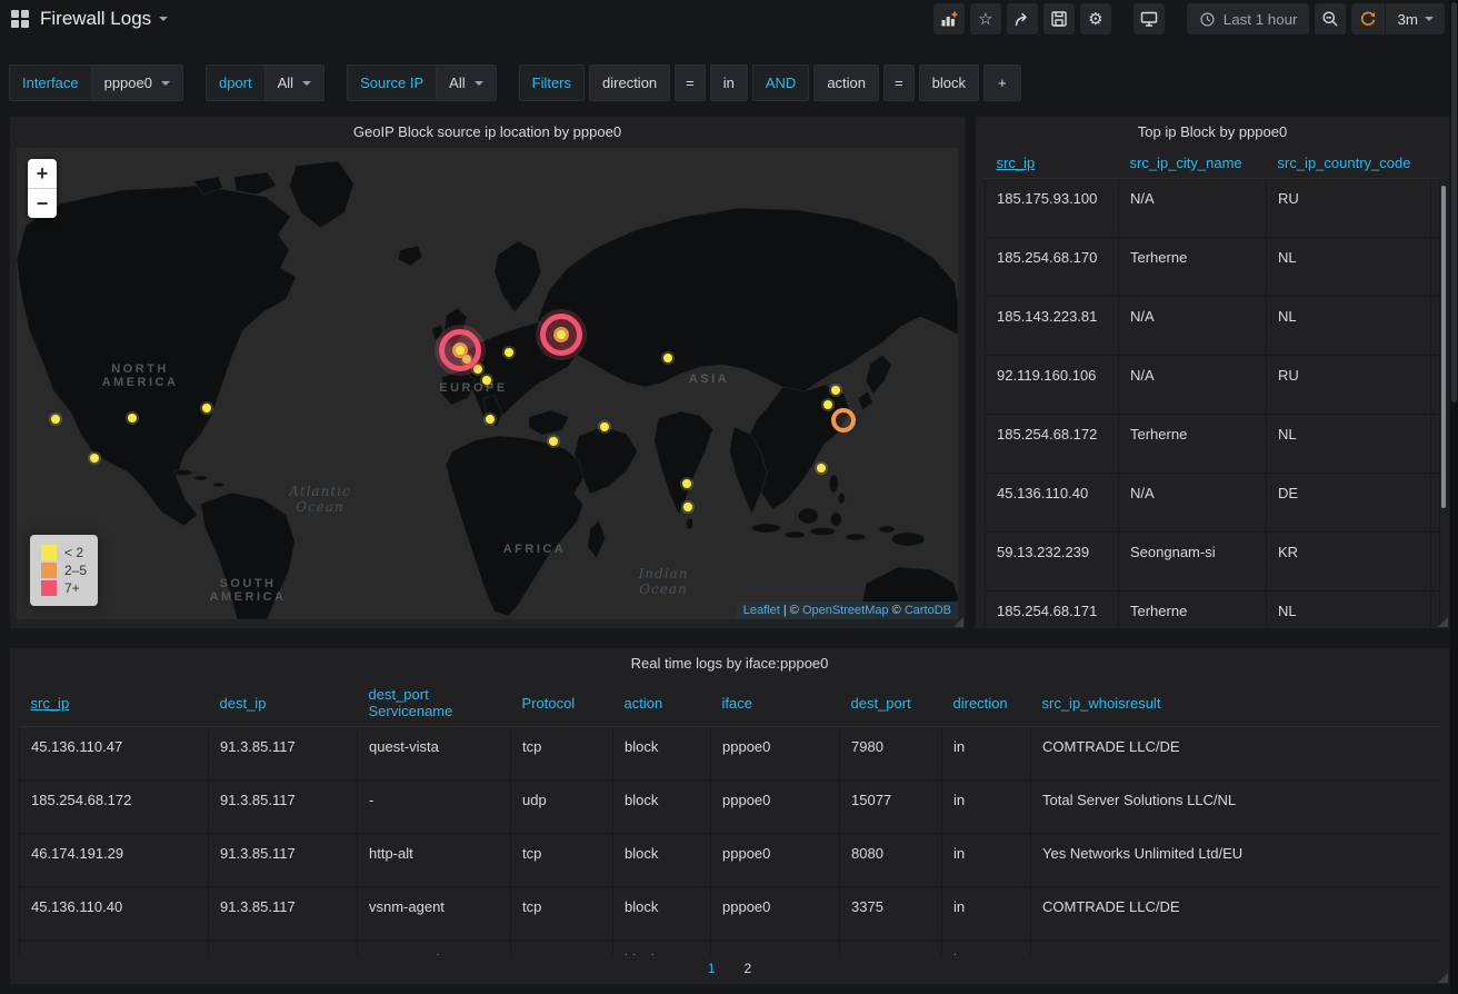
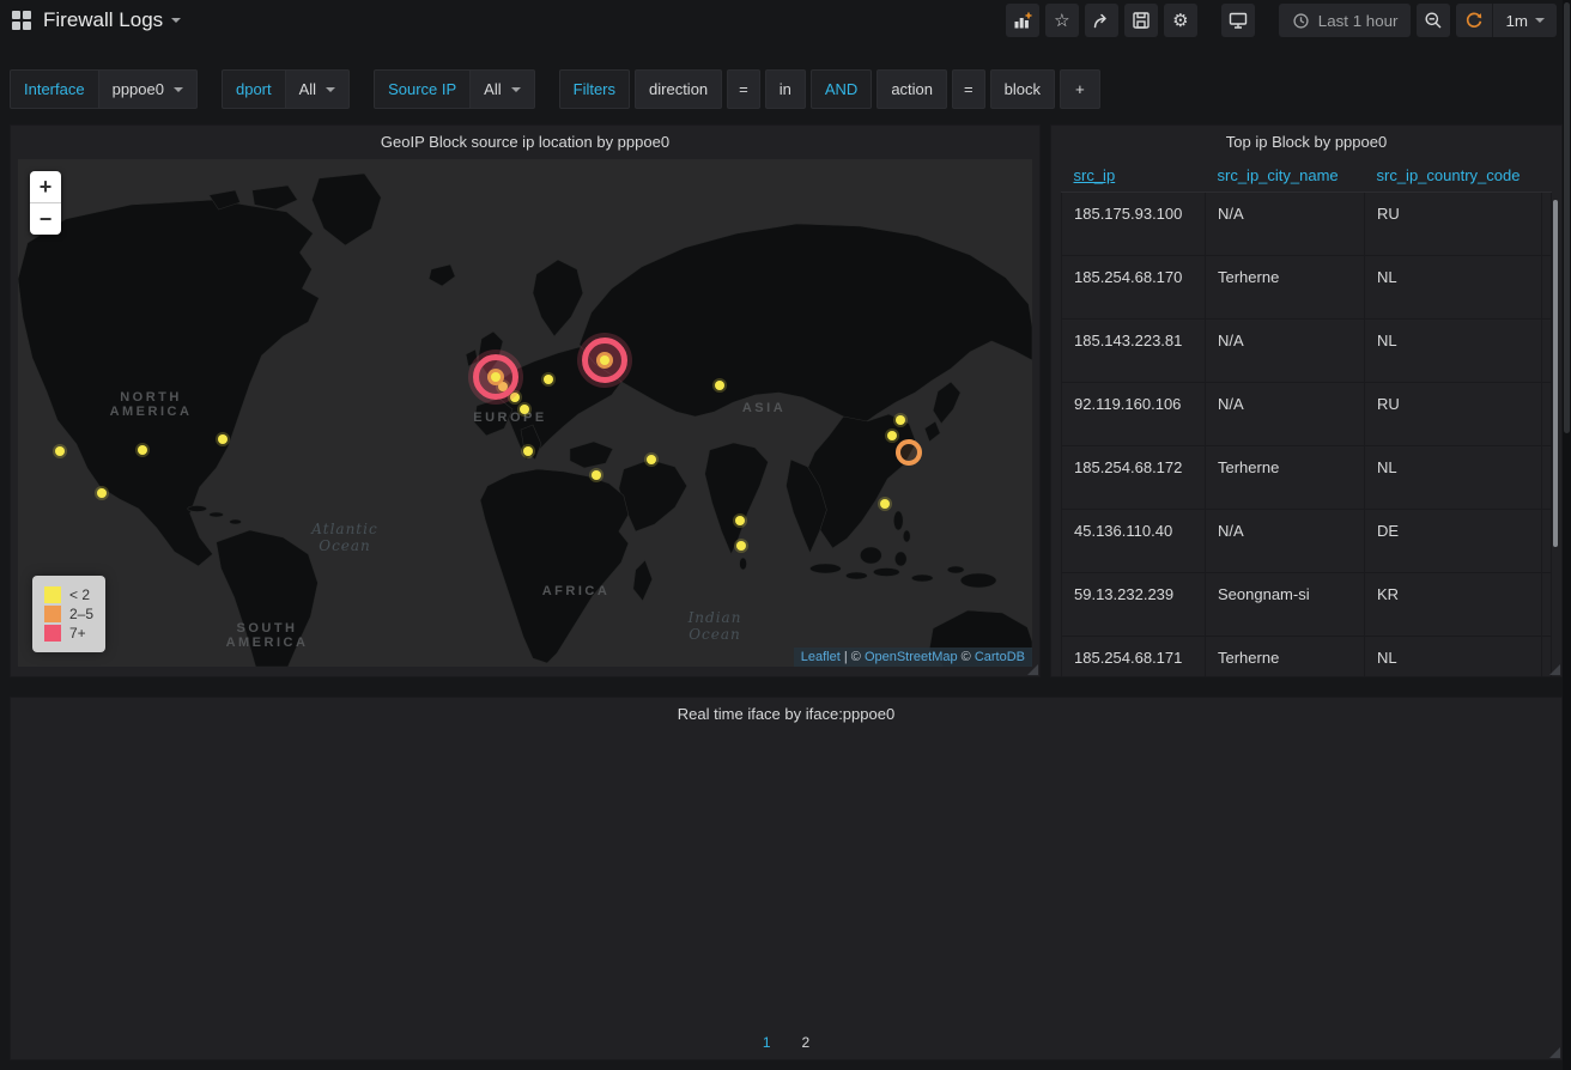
  Firewall Logs
  ☆
  ⚙
  Last 1 hour
- 3m
+ 1m
  Interface
  pppoe0
  dport
  All
  Source IP
  All
  Filters
  direction
  =
  in
  AND
  action
  =
  block
  +
  GeoIP Block source ip location by pppoe0
  NORTH
  AMERICA
  EUROPE
  ASIA
  AFRICA
  SOUTH
  AMERICA
  Atlantic
  Ocean
  Indian
  Ocean
  +
  −
  < 2
  2–5
  7+
  Leaflet | © OpenStreetMap © CartoDB
  Top ip Block by pppoe0
  src_ip	src_ip_city_name	src_ip_country_code
  185.175.93.100	N/A	RU
  185.254.68.170	Terherne	NL
  185.143.223.81	N/A	NL
  92.119.160.106	N/A	RU
  185.254.68.172	Terherne	NL
  45.136.110.40	N/A	DE
  59.13.232.239	Seongnam-si	KR
  185.254.68.171	Terherne	NL
- Real time logs by iface:pppoe0
+ Real time iface by iface:pppoe0
- src_ip	dest_ip	dest_port Servicename	Protocol	action	iface	dest_port	direction	src_ip_whoisresult
- 45.136.110.47	91.3.85.117	quest-vista	tcp	block	pppoe0	7980	in	COMTRADE LLC/DE
- 185.254.68.172	91.3.85.117	-	udp	block	pppoe0	15077	in	Total Server Solutions LLC/NL
- 46.174.191.29	91.3.85.117	http-alt	tcp	block	pppoe0	8080	in	Yes Networks Unlimited Ltd/EU
- 45.136.110.40	91.3.85.117	vsnm-agent	tcp	block	pppoe0	3375	in	COMTRADE LLC/DE
  1
  2
